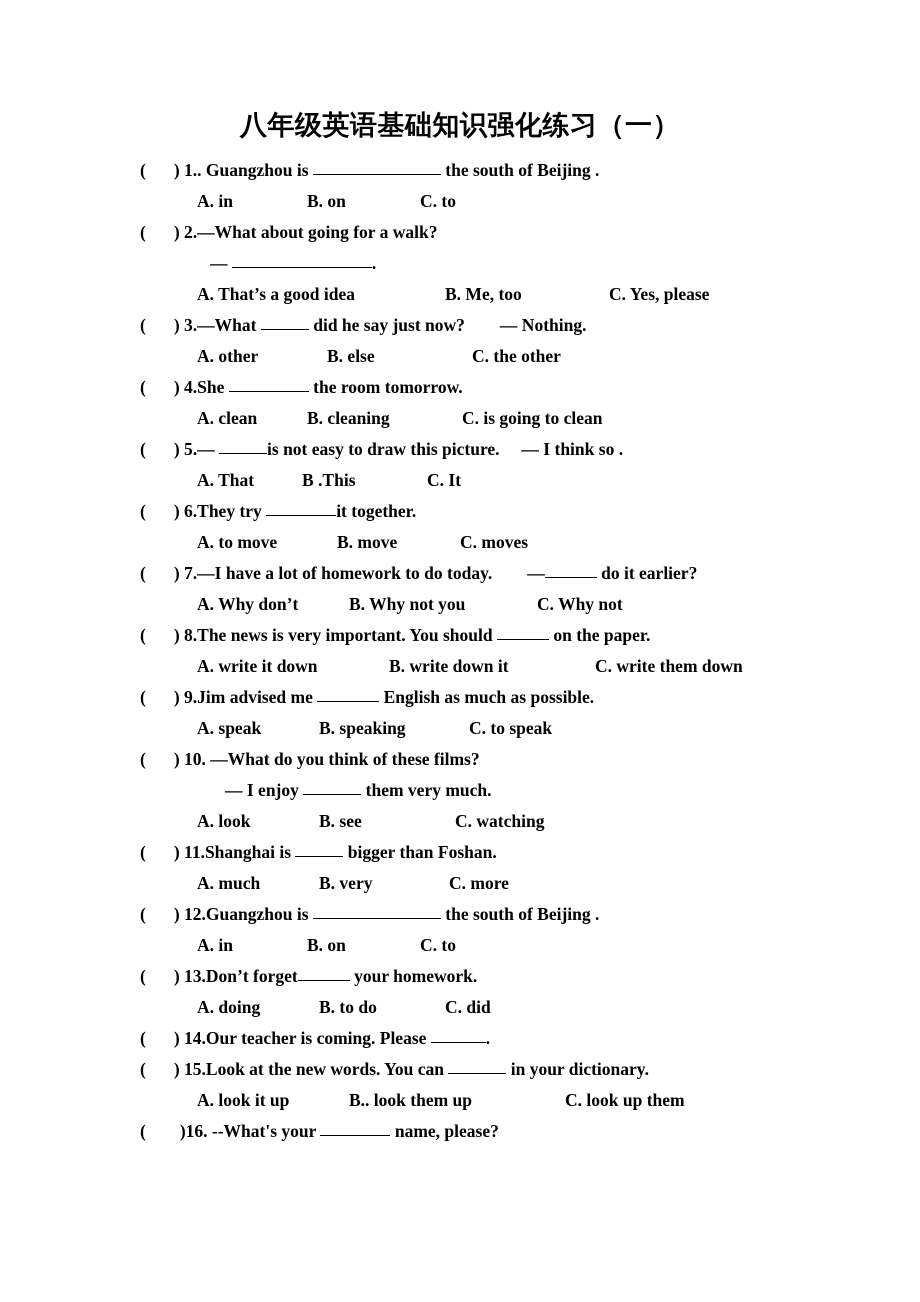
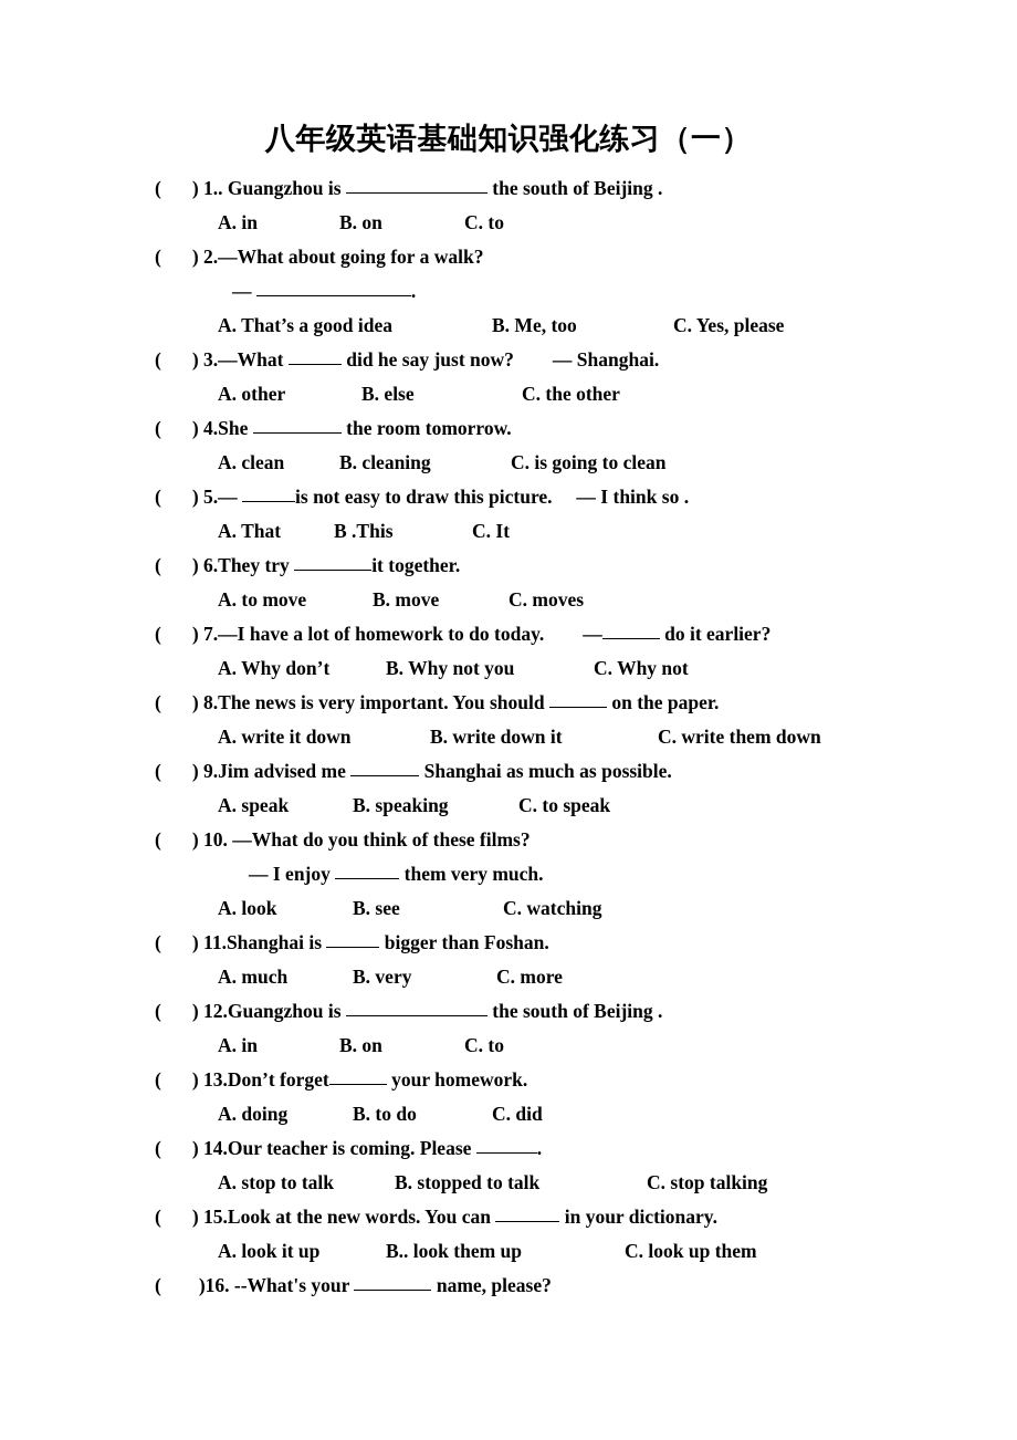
  八年级英语基础知识强化练习（一）
  ( ) 1.. Guangzhou is the south of Beijing .
  A. in
  B. on
  C. to
  ( ) 2.—What about going for a walk?
  — .
  A. That’s a good idea
  B. Me, too
  C. Yes, please
- ( ) 3.—What did he say just now? — Nothing.
+ ( ) 3.—What did he say just now? — Shanghai.
  A. other
  B. else
  C. the other
  ( ) 4.She the room tomorrow.
  A. clean
  B. cleaning
  C. is going to clean
  ( ) 5.— is not easy to draw this picture. — I think so .
  A. That
  B .This
  C. It
  ( ) 6.They try it together.
  A. to move
  B. move
  C. moves
  ( ) 7.—I have a lot of homework to do today. — do it earlier?
  A. Why don’t
  B. Why not you
  C. Why not
  ( ) 8.The news is very important. You should on the paper.
  A. write it down
  B. write down it
  C. write them down
- ( ) 9.Jim advised me English as much as possible.
+ ( ) 9.Jim advised me Shanghai as much as possible.
  A. speak
  B. speaking
  C. to speak
  ( ) 10. —What do you think of these films?
  — I enjoy them very much.
  A. look
  B. see
  C. watching
  ( ) 11.Shanghai is bigger than Foshan.
  A. much
  B. very
  C. more
  ( ) 12.Guangzhou is the south of Beijing .
  A. in
  B. on
  C. to
  ( ) 13.Don’t forget your homework.
  A. doing
  B. to do
  C. did
  ( ) 14.Our teacher is coming. Please .
+ A. stop to talk
+ B. stopped to talk
+ C. stop talking
  ( ) 15.Look at the new words. You can in your dictionary.
  A. look it up
  B.. look them up
  C. look up them
  ( )16. --What's your name, please?
